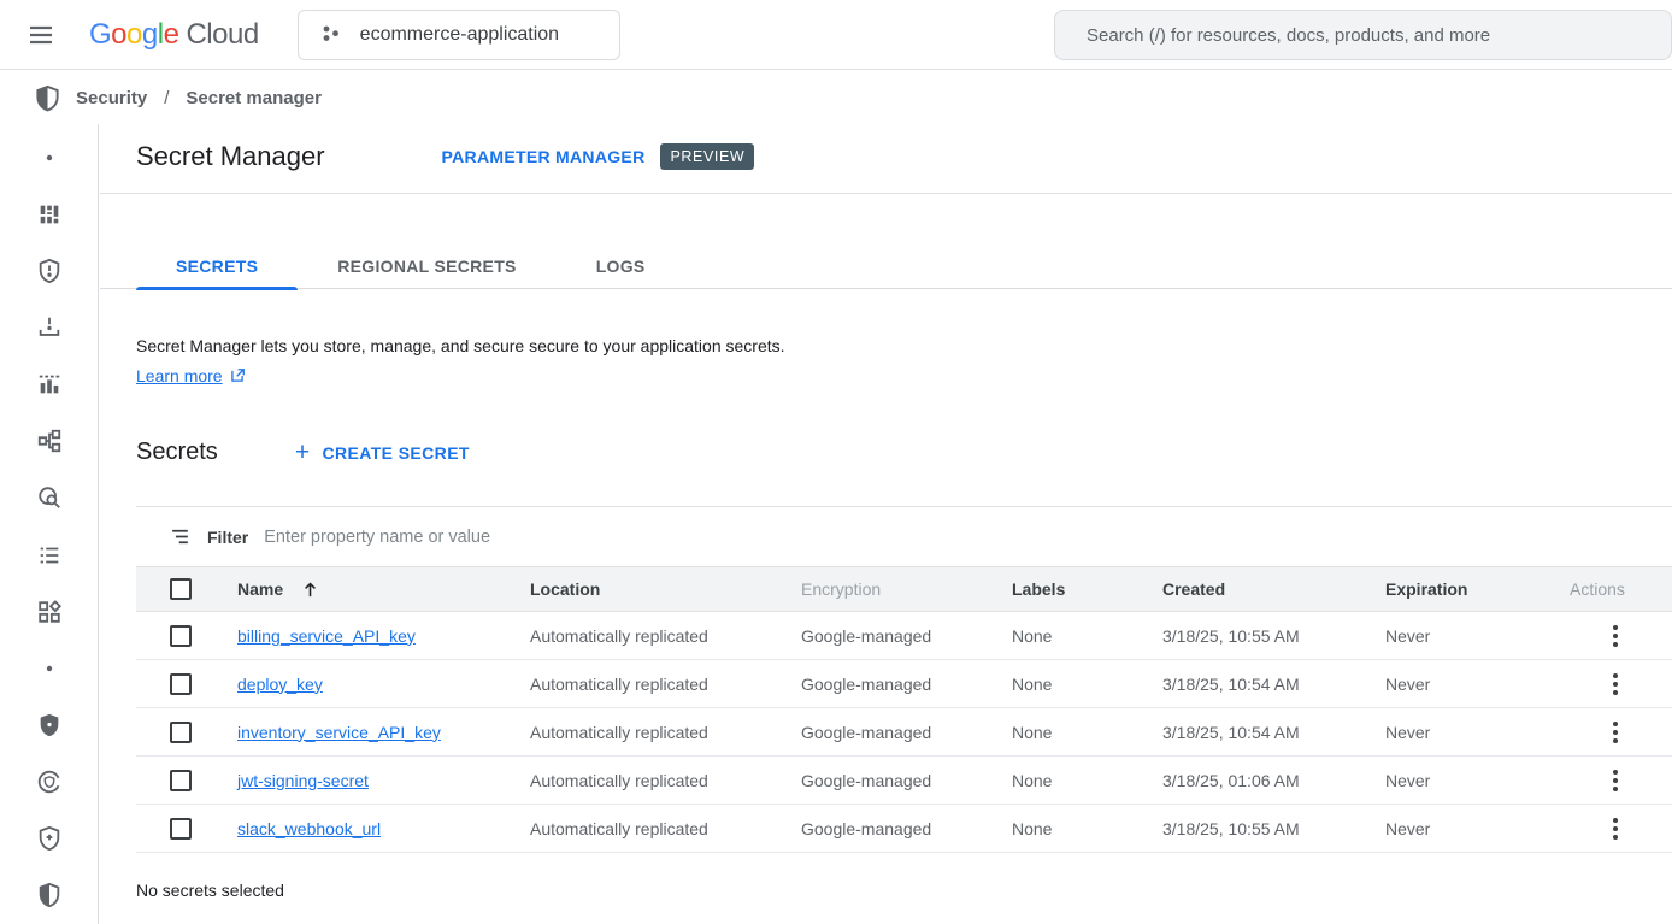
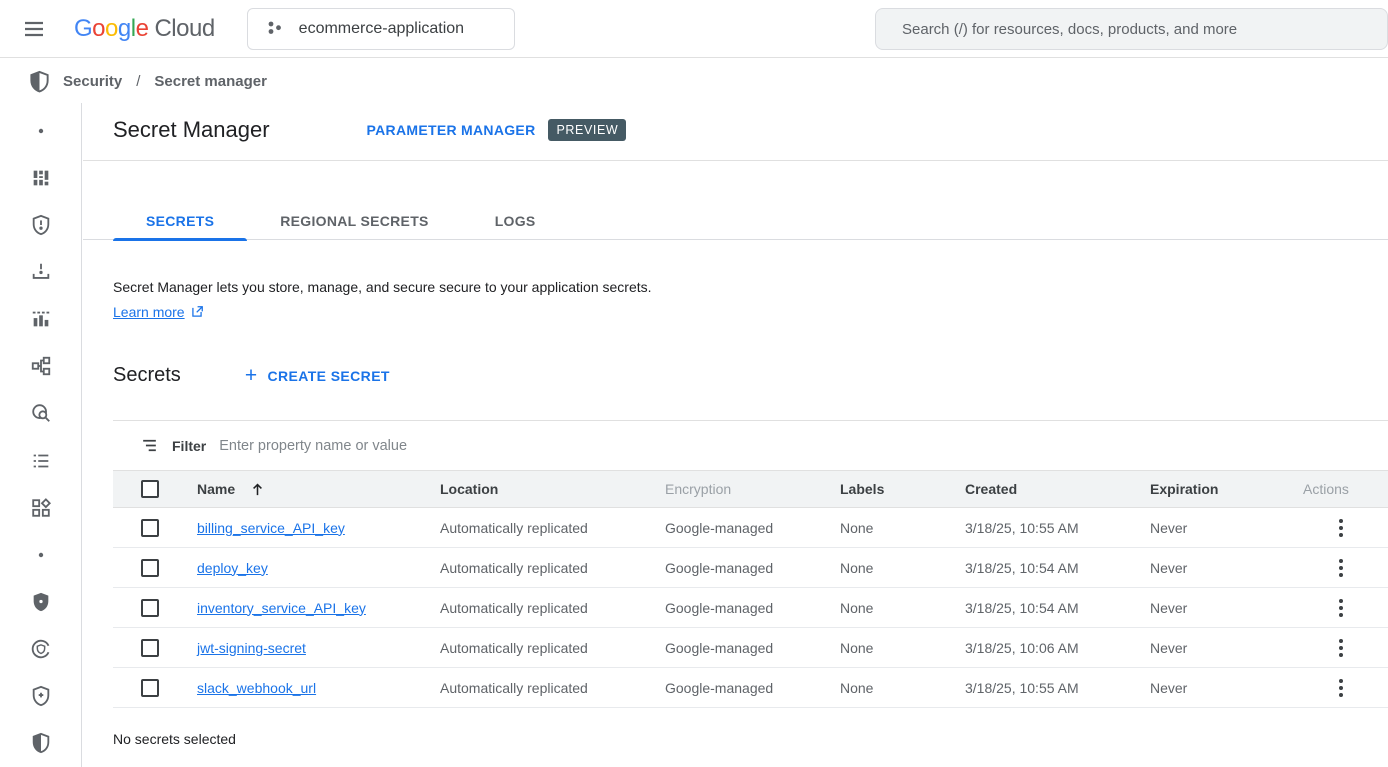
  Google
  Cloud
  ecommerce-application
  Search (/) for resources, docs, products, and more
  Security
  /
  Secret manager
  Secret Manager
  PARAMETER MANAGER
  PREVIEW
  SECRETS
  REGIONAL SECRETS
  LOGS
  Secret Manager lets you store, manage, and secure secure to your application secrets.
  Learn more
  Secrets
  +
  CREATE SECRET
  Filter
  Enter property name or value
  Name
  Location
  Encryption
  Labels
  Created
  Expiration
  Actions
  billing_service_API_key
  Automatically replicated
  Google-managed
  None
  3/18/25, 10:55 AM
  Never
  deploy_key
  Automatically replicated
  Google-managed
  None
  3/18/25, 10:54 AM
  Never
  inventory_service_API_key
  Automatically replicated
  Google-managed
  None
  3/18/25, 10:54 AM
  Never
  jwt-signing-secret
  Automatically replicated
  Google-managed
  None
- 3/18/25, 01:06 AM
+ 3/18/25, 10:06 AM
  Never
  slack_webhook_url
  Automatically replicated
  Google-managed
  None
  3/18/25, 10:55 AM
  Never
  No secrets selected
